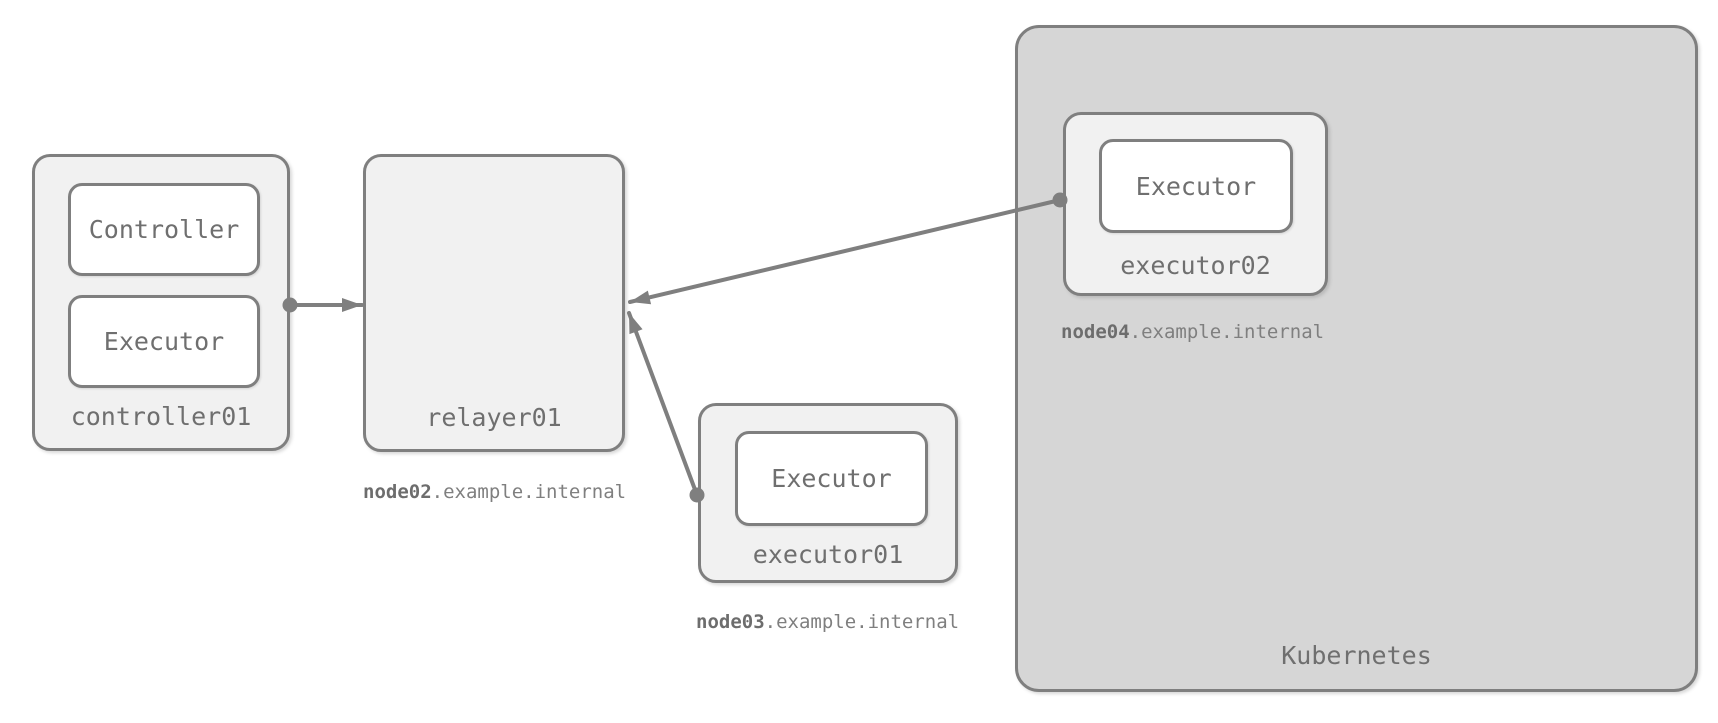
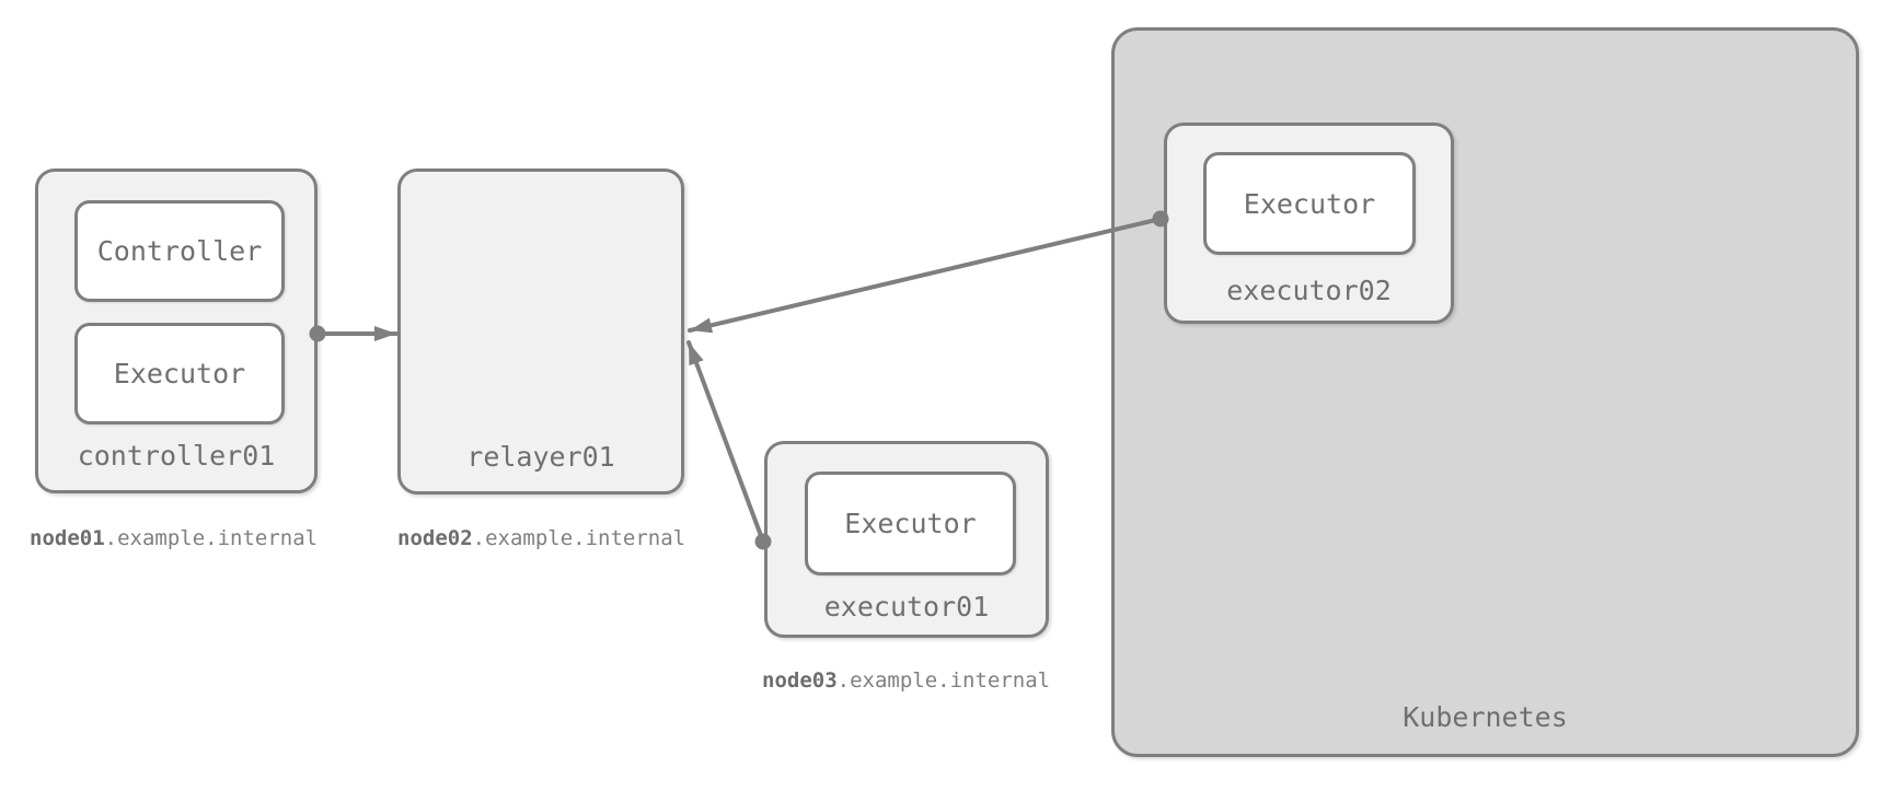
  Controller
  Executor
  controller01
  relayer01
  Executor
  executor01
  Executor
  executor02
- node04.example.internal
  Kubernetes
+ node01.example.internal
  node02.example.internal
  node03.example.internal
